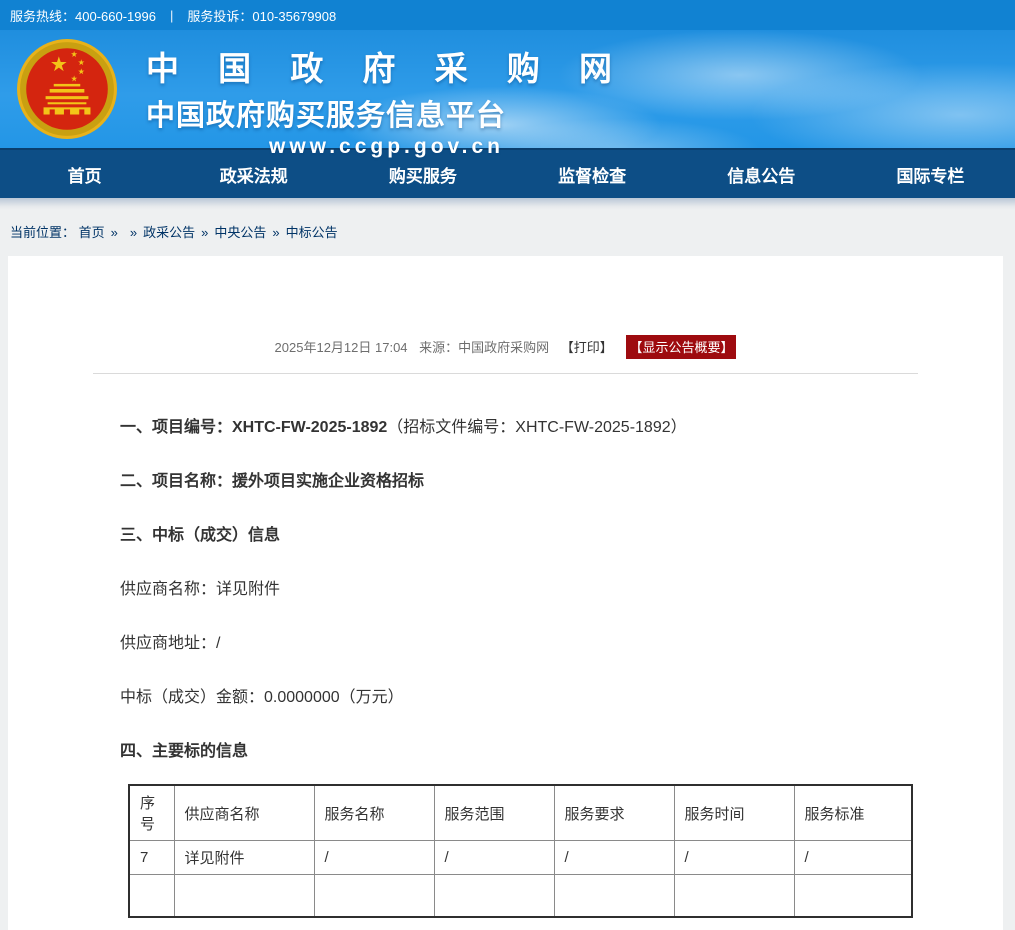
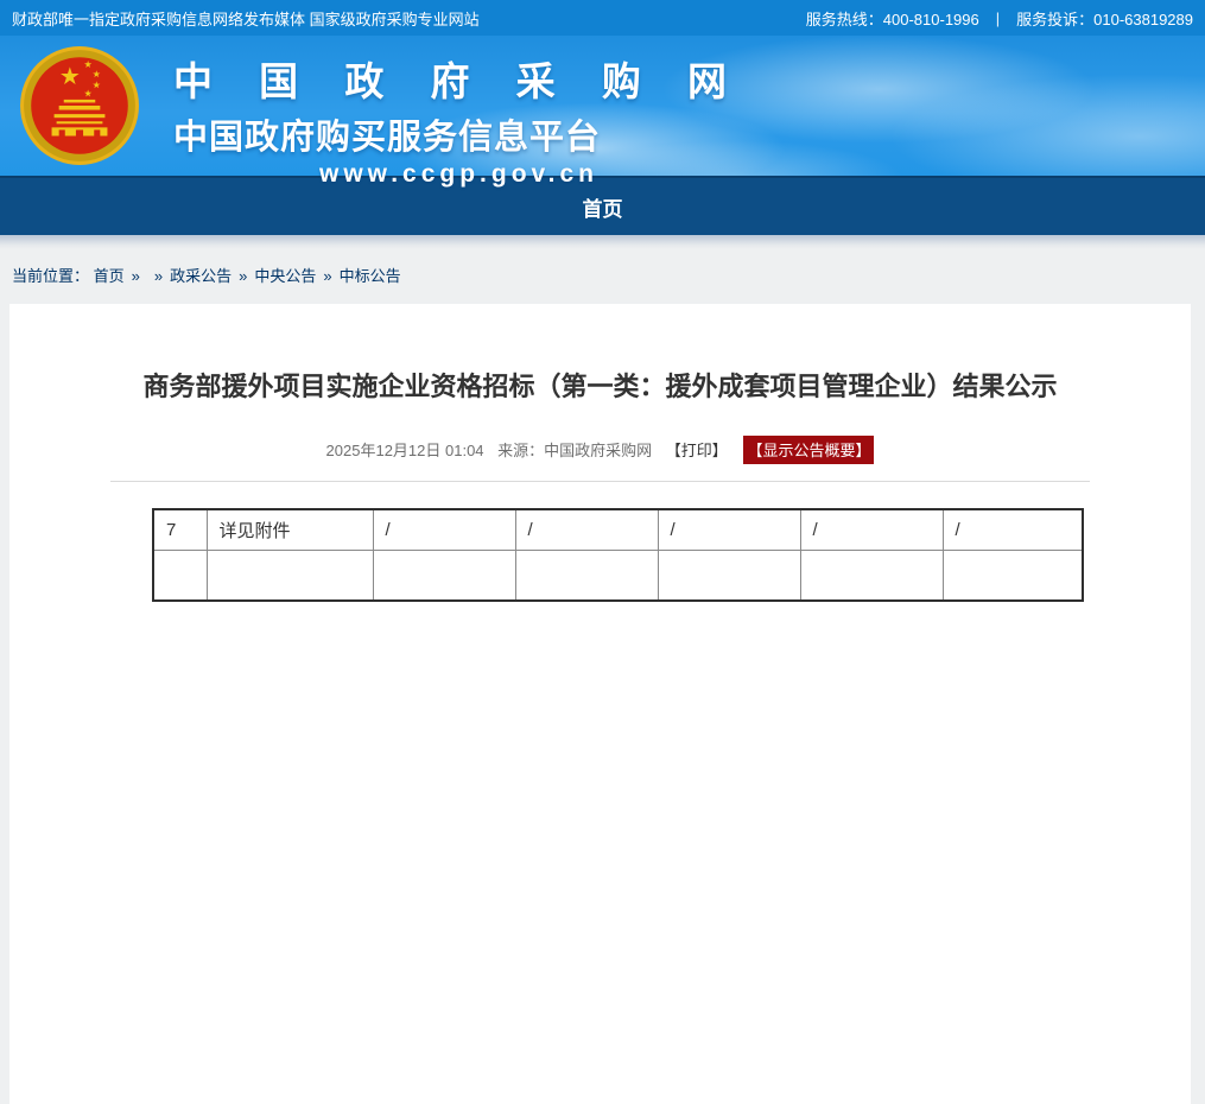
+ 财政部唯一指定政府采购信息网络发布媒体 国家级政府采购专业网站
- 服务热线：400-660-1996
+ 服务热线：400-810-1996
  |
- 服务投诉：010-35679908
+ 服务投诉：010-63819289
  中 国 政 府 采 购 网
  中国政府购买服务信息平台
  www.ccgp.gov.cn
  首页
- 政采法规
- 购买服务
- 监督检查
- 信息公告
- 国际专栏
  当前位置： 首页 » » 政采公告 » 中央公告 » 中标公告
+ 商务部援外项目实施企业资格招标（第一类：援外成套项目管理企业）结果公示
- 2025年12月12日 17:04 来源：中国政府采购网 【打印】 【显示公告概要】
+ 2025年12月12日 01:04 来源：中国政府采购网 【打印】 【显示公告概要】
- 一、项目编号：XHTC-FW-2025-1892（招标文件编号：XHTC-FW-2025-1892）
- 二、项目名称：援外项目实施企业资格招标
- 三、中标（成交）信息
- 供应商名称：详见附件
- 供应商地址：/
- 中标（成交）金额：0.0000000（万元）
- 四、主要标的信息
- 序号	供应商名称	服务名称	服务范围	服务要求	服务时间	服务标准
  7	详见附件	/	/	/	/	/
